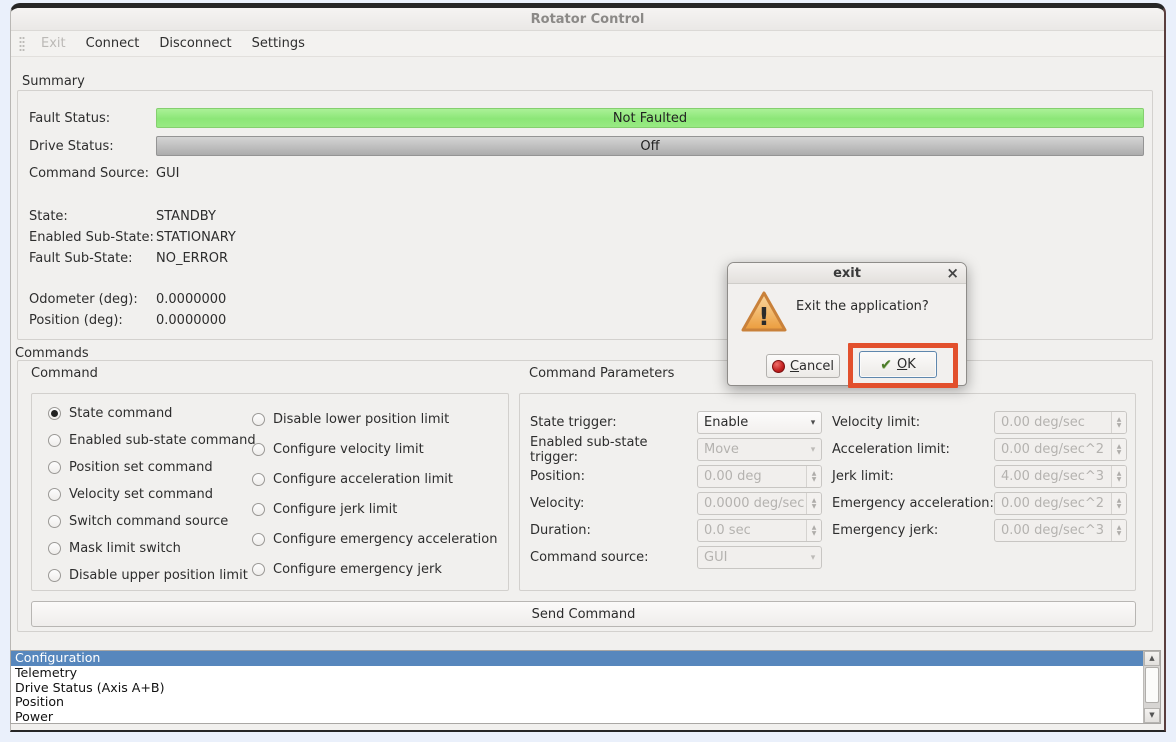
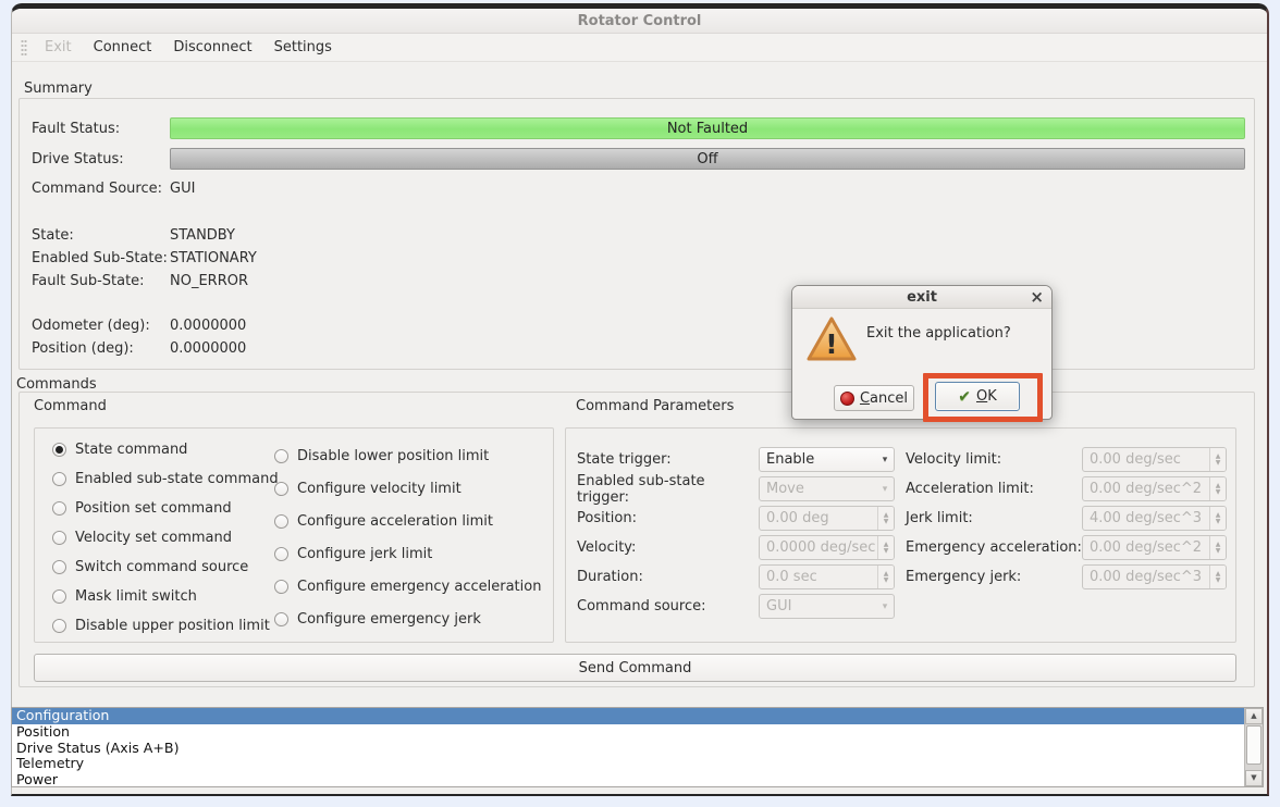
  Rotator Control
  Exit
  Connect
  Disconnect
  Settings
  Summary
  Fault Status:
  Not Faulted
  Drive Status:
  Off
  Command Source:
  GUI
  State:
  STANDBY
  Enabled Sub-State:
  STATIONARY
  Fault Sub-State:
  NO_ERROR
  Odometer (deg):
  0.0000000
  Position (deg):
  0.0000000
  Commands
  Command
  State command
  Enabled sub-state command
  Position set command
  Velocity set command
  Switch command source
  Mask limit switch
  Disable upper position limit
  Disable lower position limit
  Configure velocity limit
  Configure acceleration limit
  Configure jerk limit
  Configure emergency acceleration
  Configure emergency jerk
  Command Parameters
  State trigger:
  Enable
  ▾
  Enabled sub-state trigger:
  Move
  ▾
  Position:
  0.00 deg
  Velocity:
  0.0000 deg/sec
  Duration:
  0.0 sec
  Command source:
  GUI
  ▾
  Velocity limit:
  0.00 deg/sec
  Acceleration limit:
  0.00 deg/sec^2
  Jerk limit:
  4.00 deg/sec^3
  Emergency acceleration:
  0.00 deg/sec^2
  Emergency jerk:
  0.00 deg/sec^3
  Send Command
  Configuration
- Telemetry
+ Position
  Drive Status (Axis A+B)
- Position
+ Telemetry
  Power
  ▲
  ▼
  exit
  ×
  !
  Exit the application?
  Cancel
  ✔
  OK
